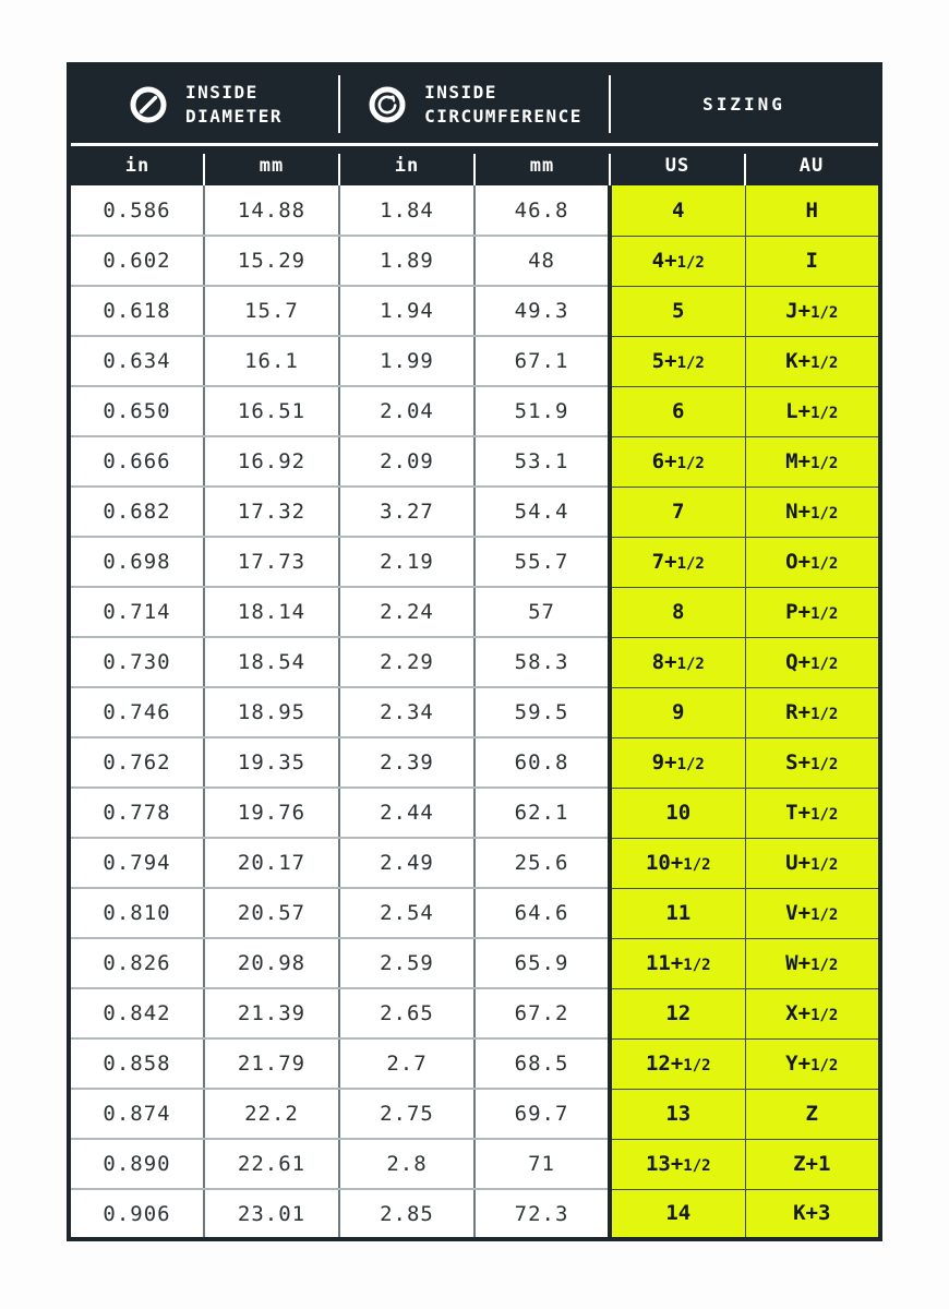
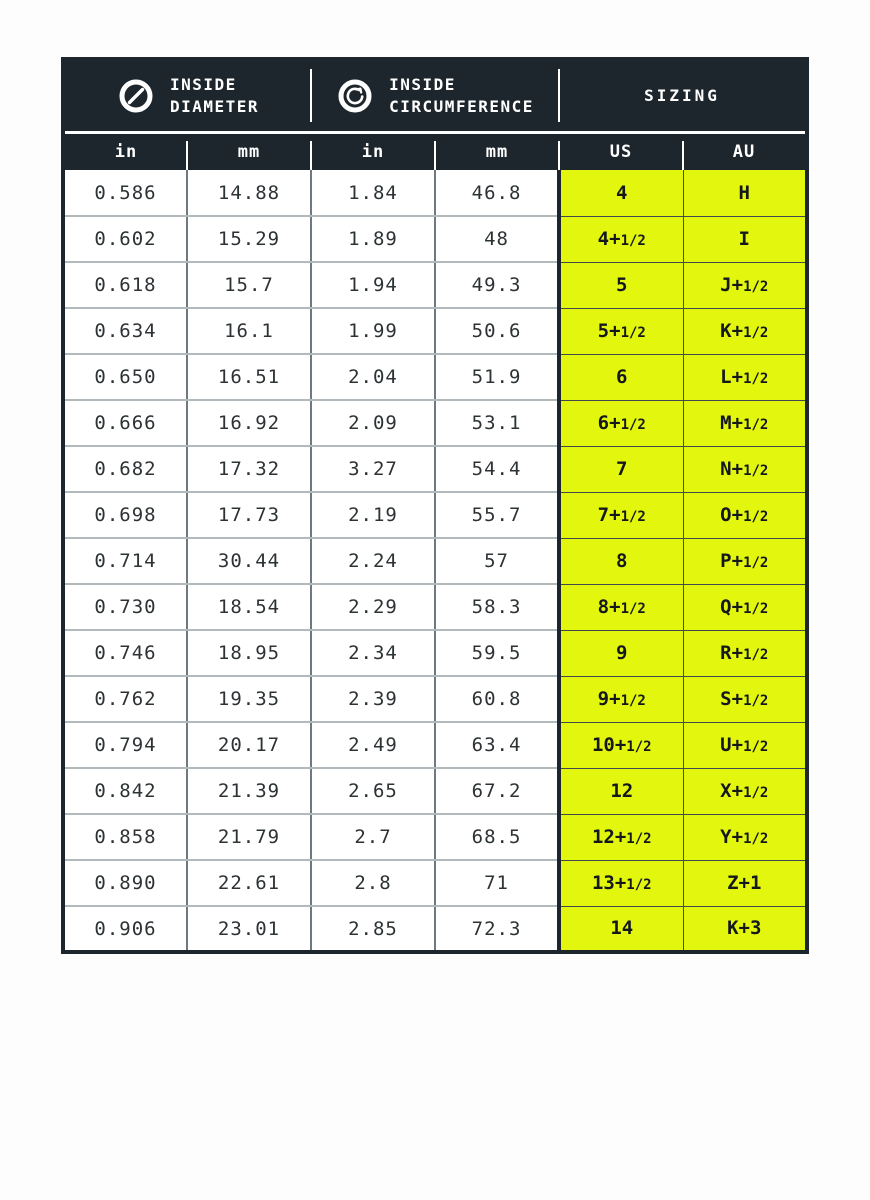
  INSIDE DIAMETER	INSIDE CIRCUMFERENCE	SIZING
  in	mm	in	mm	US	AU
  0.586	14.88	1.84	46.8	4	H
  0.602	15.29	1.89	48	4+1/2	I
  0.618	15.7	1.94	49.3	5	J+1/2
- 0.634	16.1	1.99	67.1	5+1/2	K+1/2
+ 0.634	16.1	1.99	50.6	5+1/2	K+1/2
  0.650	16.51	2.04	51.9	6	L+1/2
  0.666	16.92	2.09	53.1	6+1/2	M+1/2
  0.682	17.32	3.27	54.4	7	N+1/2
  0.698	17.73	2.19	55.7	7+1/2	O+1/2
- 0.714	18.14	2.24	57	8	P+1/2
+ 0.714	30.44	2.24	57	8	P+1/2
  0.730	18.54	2.29	58.3	8+1/2	Q+1/2
  0.746	18.95	2.34	59.5	9	R+1/2
  0.762	19.35	2.39	60.8	9+1/2	S+1/2
- 0.778	19.76	2.44	62.1	10	T+1/2
- 0.794	20.17	2.49	25.6	10+1/2	U+1/2
+ 0.794	20.17	2.49	63.4	10+1/2	U+1/2
- 0.810	20.57	2.54	64.6	11	V+1/2
- 0.826	20.98	2.59	65.9	11+1/2	W+1/2
  0.842	21.39	2.65	67.2	12	X+1/2
  0.858	21.79	2.7	68.5	12+1/2	Y+1/2
- 0.874	22.2	2.75	69.7	13	Z
  0.890	22.61	2.8	71	13+1/2	Z+1
  0.906	23.01	2.85	72.3	14	K+3
